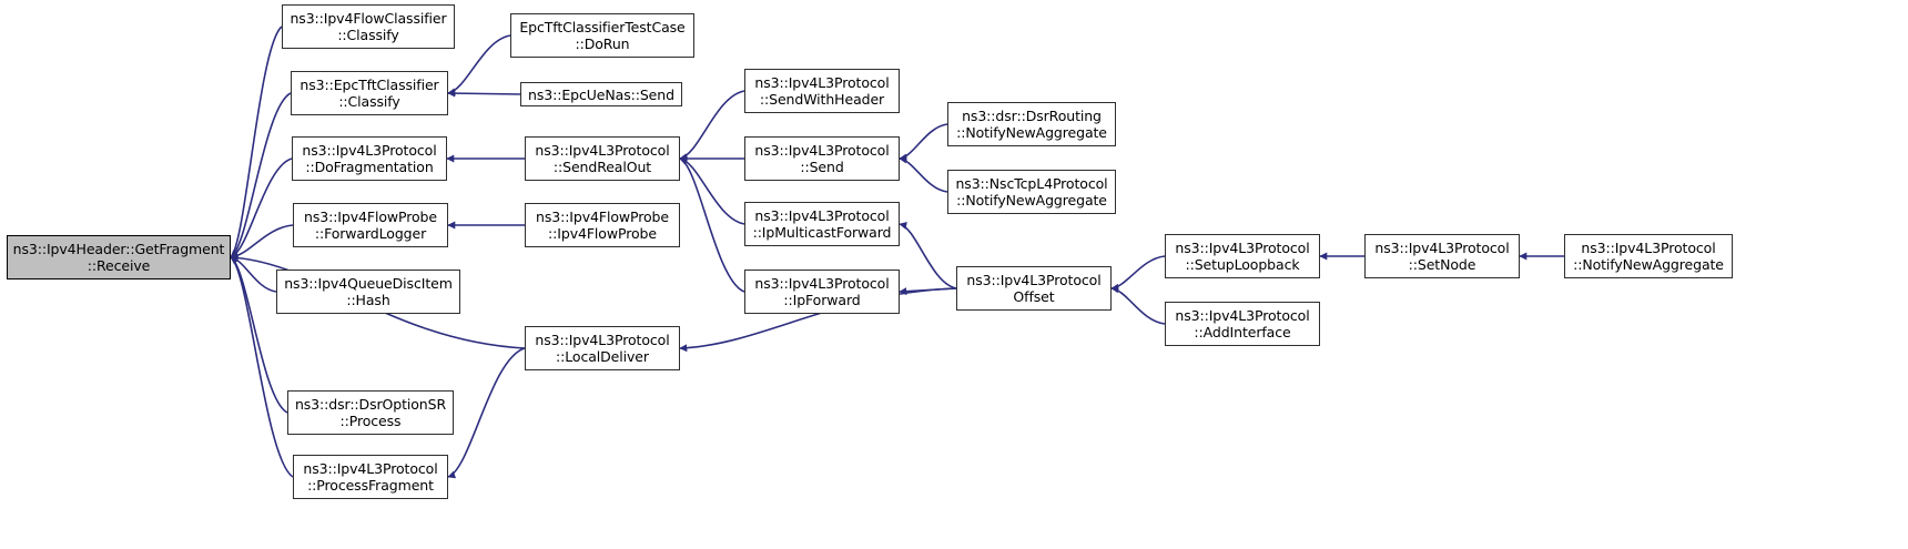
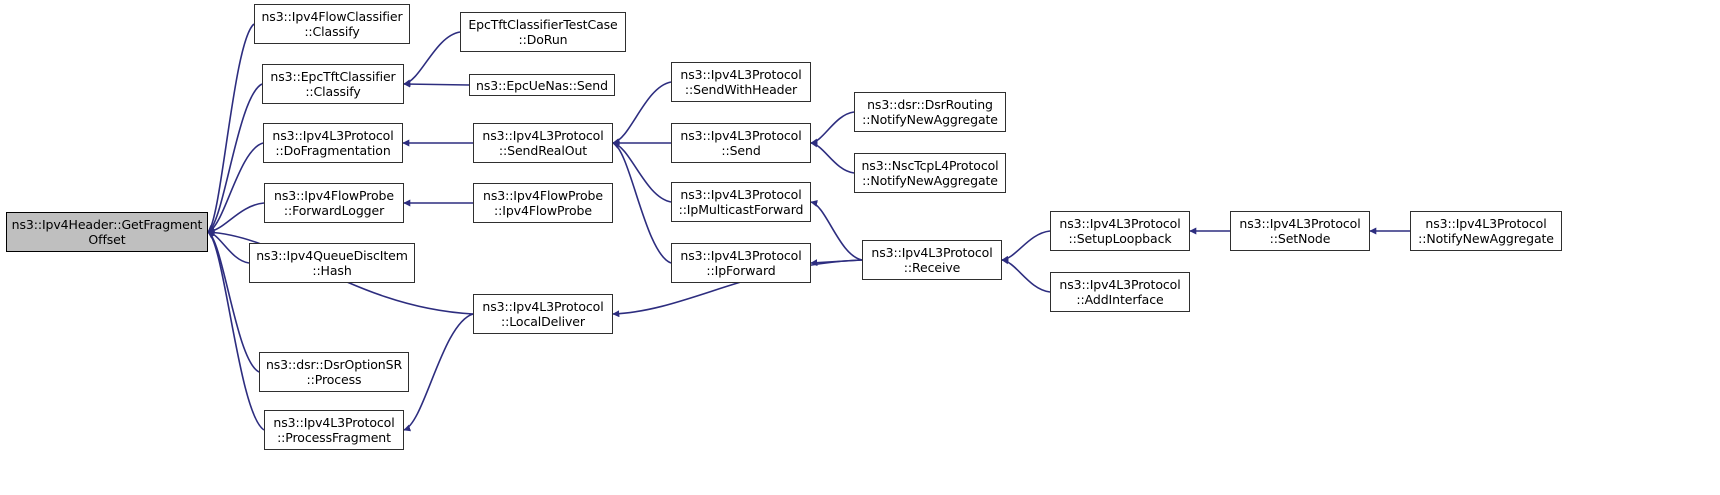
  ns3::Ipv4Header::GetFragment
- ::Receive
+ Offset
  ns3::Ipv4FlowClassifier
  ::Classify
  ns3::EpcTftClassifier
  ::Classify
  EpcTftClassifierTestCase
  ::DoRun
  ns3::EpcUeNas::Send
  ns3::Ipv4L3Protocol
  ::DoFragmentation
  ns3::Ipv4L3Protocol
  ::SendRealOut
  ns3::Ipv4L3Protocol
  ::SendWithHeader
  ns3::Ipv4L3Protocol
  ::Send
  ns3::dsr::DsrRouting
  ::NotifyNewAggregate
  ns3::NscTcpL4Protocol
  ::NotifyNewAggregate
  ns3::Ipv4FlowProbe
  ::ForwardLogger
  ns3::Ipv4FlowProbe
  ::Ipv4FlowProbe
  ns3::Ipv4L3Protocol
  ::IpMulticastForward
  ns3::Ipv4QueueDiscItem
  ::Hash
  ns3::Ipv4L3Protocol
  ::IpForward
  ns3::Ipv4L3Protocol
- Offset
+ ::Receive
  ns3::Ipv4L3Protocol
  ::SetupLoopback
  ns3::Ipv4L3Protocol
  ::AddInterface
  ns3::Ipv4L3Protocol
  ::SetNode
  ns3::Ipv4L3Protocol
  ::NotifyNewAggregate
  ns3::Ipv4L3Protocol
  ::LocalDeliver
  ns3::dsr::DsrOptionSR
  ::Process
  ns3::Ipv4L3Protocol
  ::ProcessFragment
